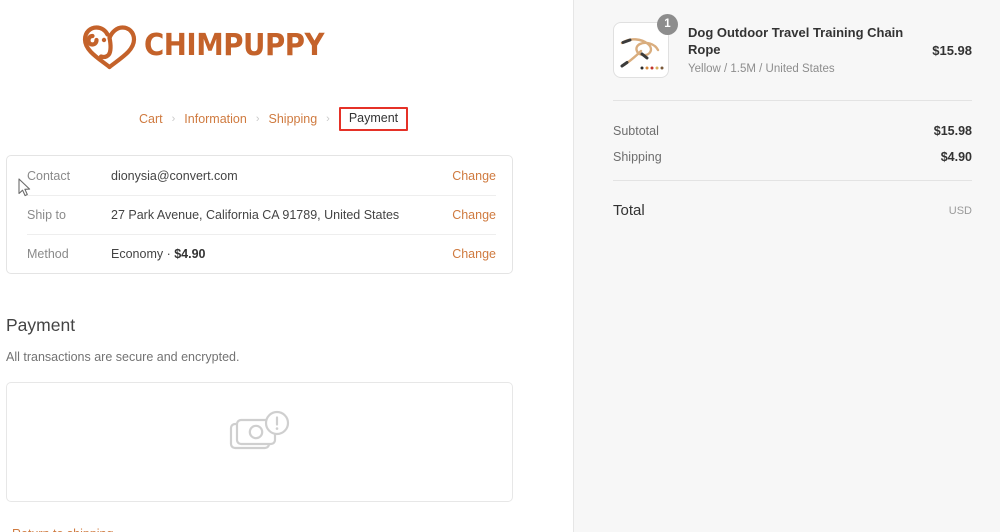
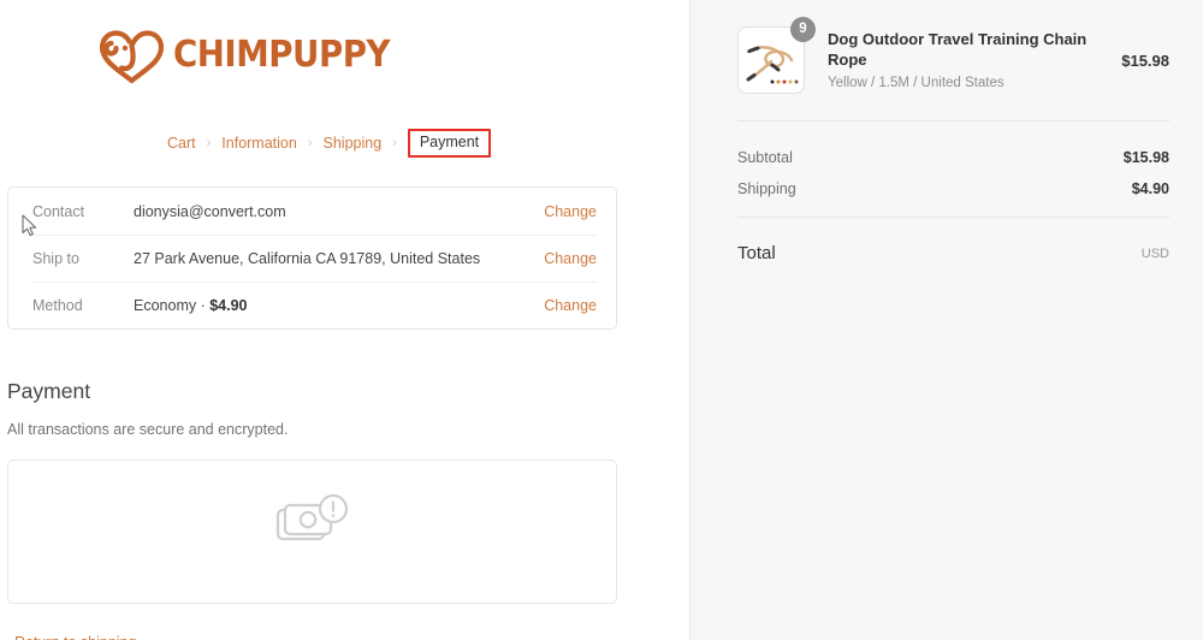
  CHIMPUPPY
  Cart
  ›
  Information
  ›
  Shipping
  ›
  Payment
  Contact
  dionysia@convert.com
  Change
  Ship to
  27 Park Avenue, California CA 91789, United States
  Change
  Method
  Economy · $4.90
  Change
  Payment
  All transactions are secure and encrypted.
- 1
+ 9
  Dog Outdoor Travel Training Chain Rope
  Yellow / 1.5M / United States
  $15.98
  Subtotal
  $15.98
  Shipping
  $4.90
  Total
  USD
